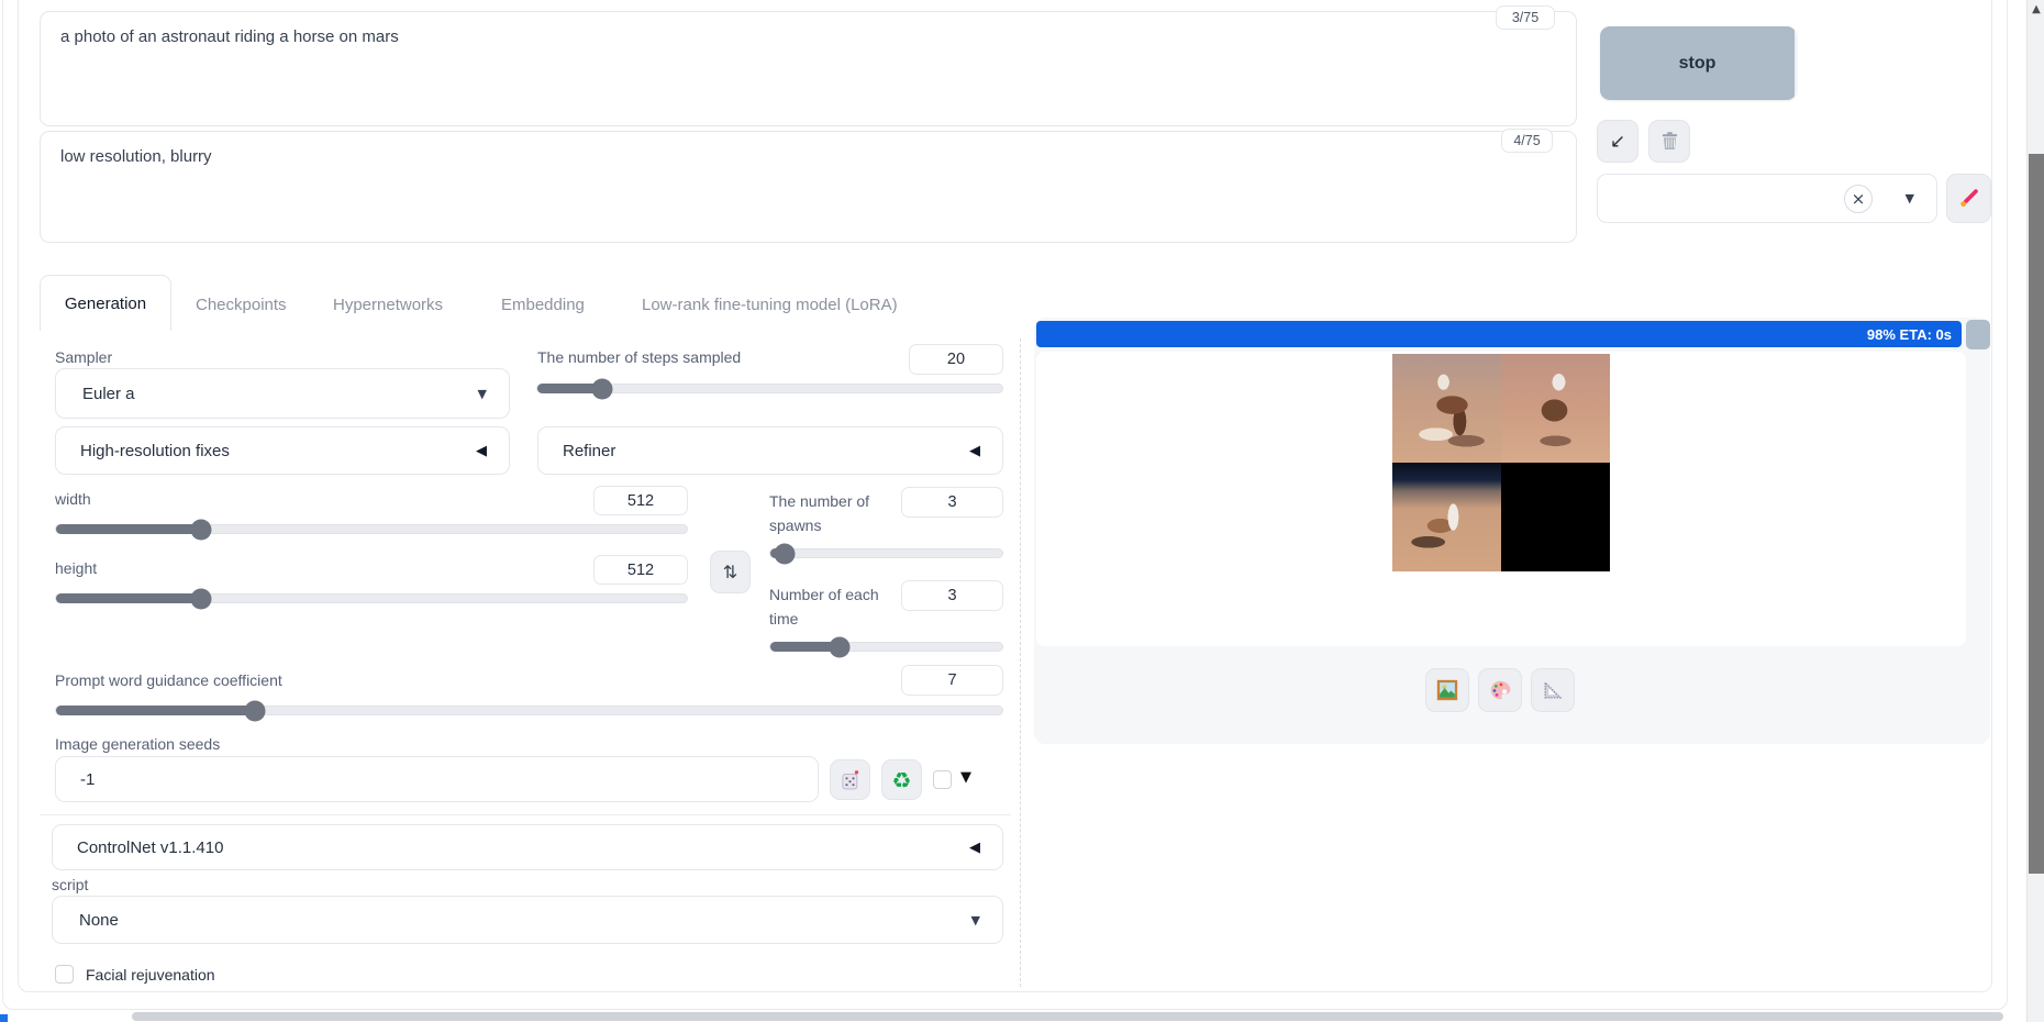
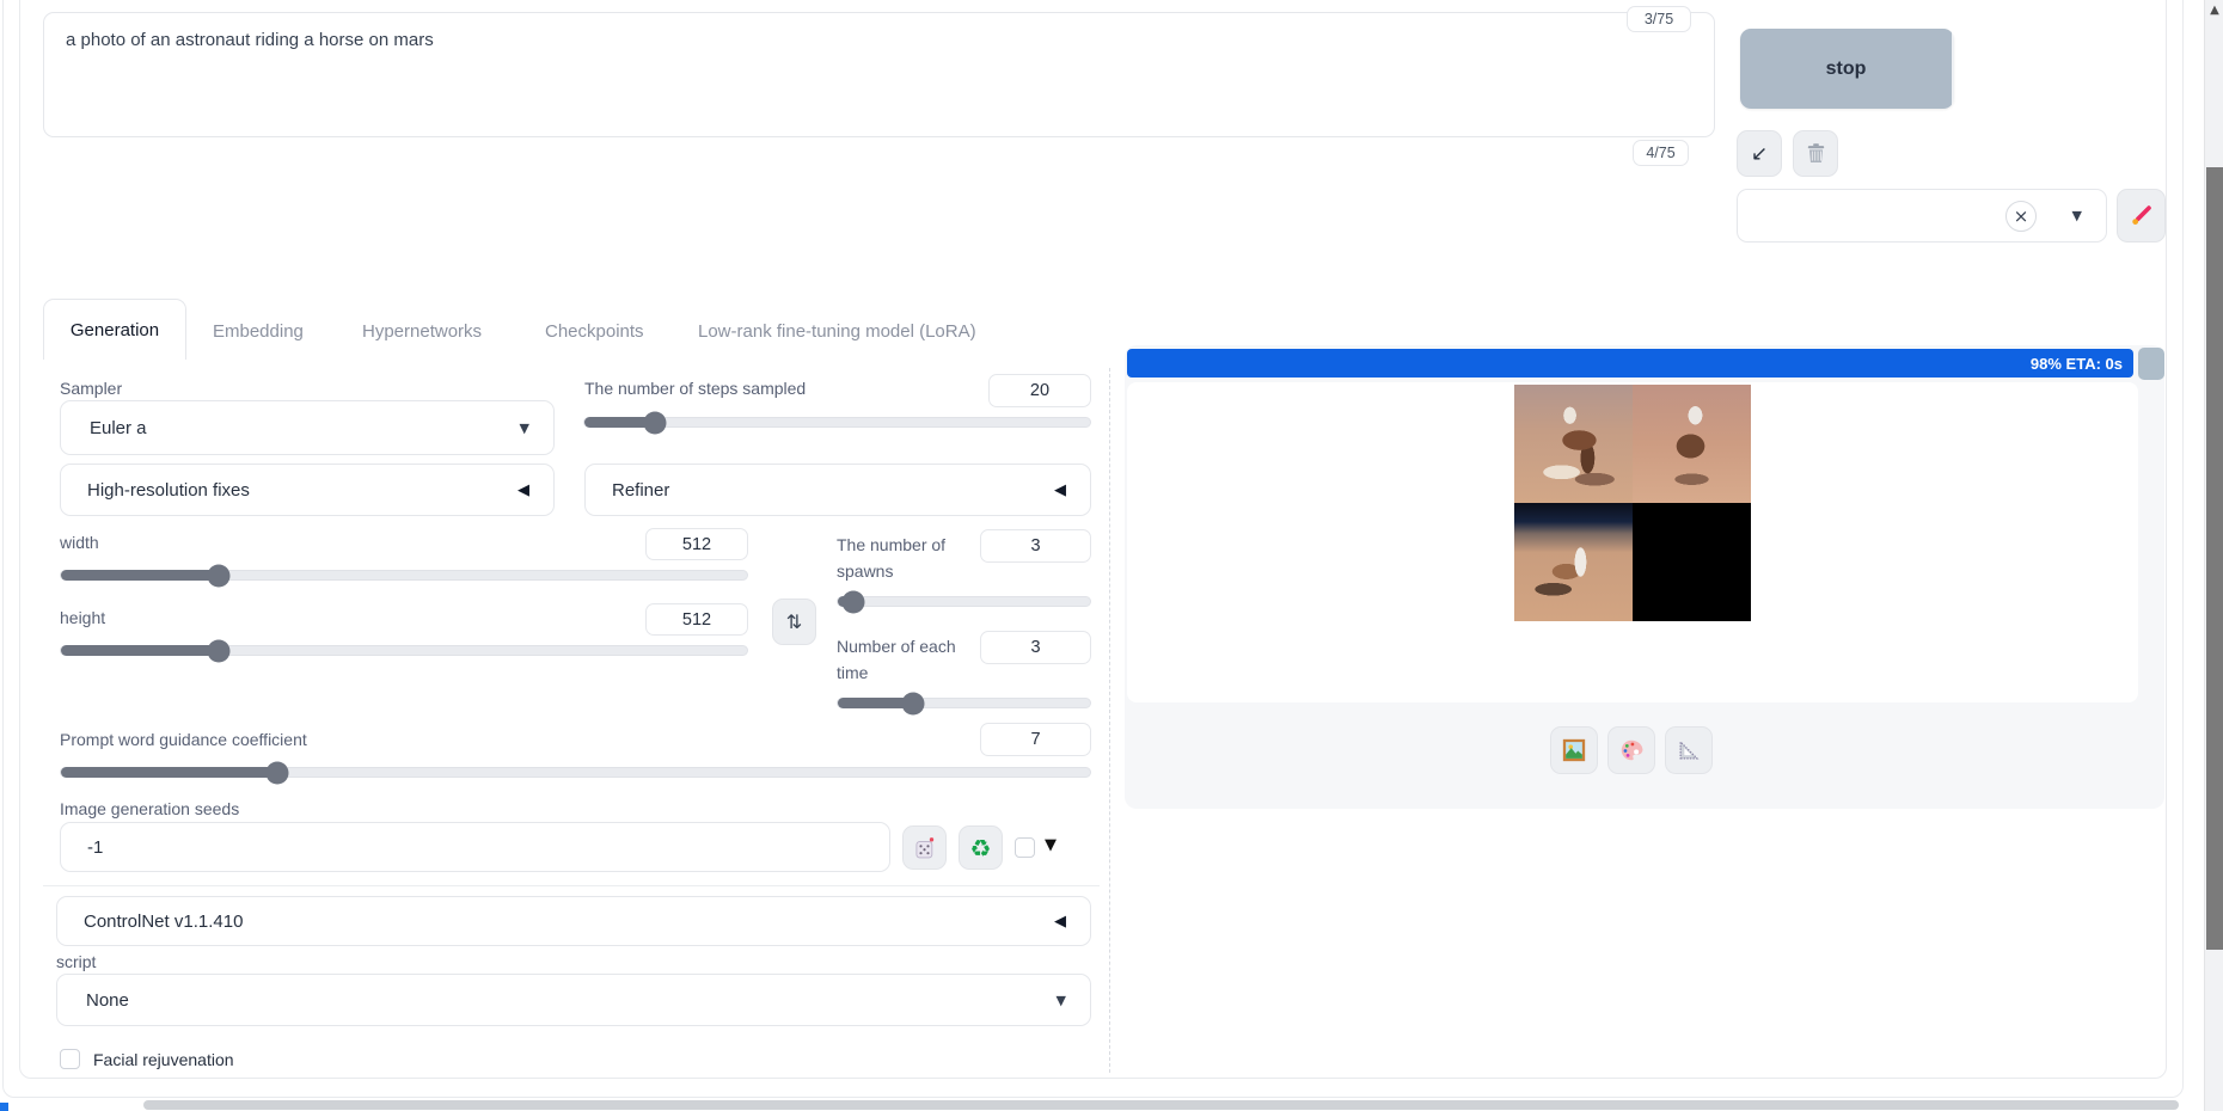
  a photo of an astronaut riding a horse on mars
  3/75
- low resolution, blurry
  4/75
  stop
  ↙
  ×
  ▼
  Generation
- Checkpoints
+ Embedding
  Hypernetworks
- Embedding
+ Checkpoints
  Low-rank fine-tuning model (LoRA)
  Sampler
  Euler a
  ▼
  The number of steps sampled
  20
  High-resolution fixes
  ◀
  Refiner
  ◀
  width
  512
  height
  512
  ⇅
  The number of spawns
  3
  Number of each time
  3
  Prompt word guidance coefficient
  7
  Image generation seeds
  -1
  ♻
  ▼
  ControlNet v1.1.410
  ◀
  script
  None
  ▼
  Facial rejuvenation
  98% ETA: 0s
  ▲
